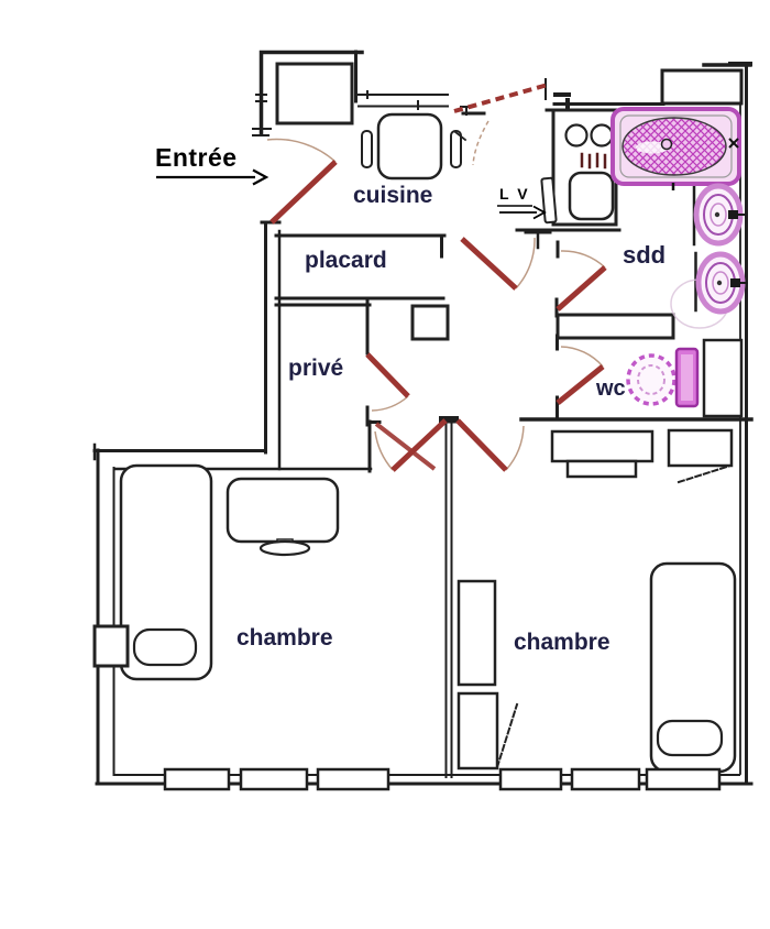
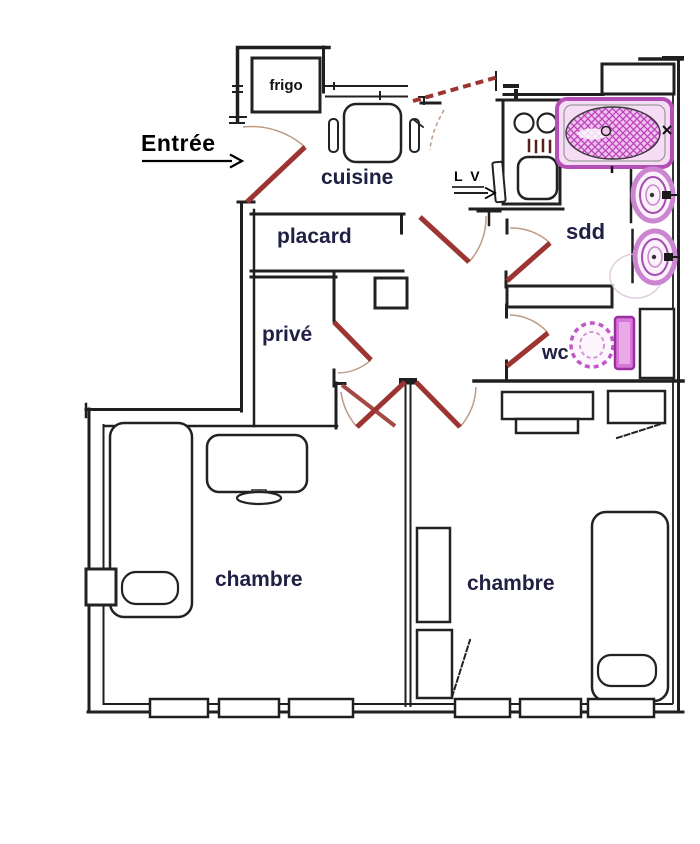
  Entrée
+ frigo
  cuisine
  L V
  placard
  privé
  sdd
  wc
  chambre
  chambre
